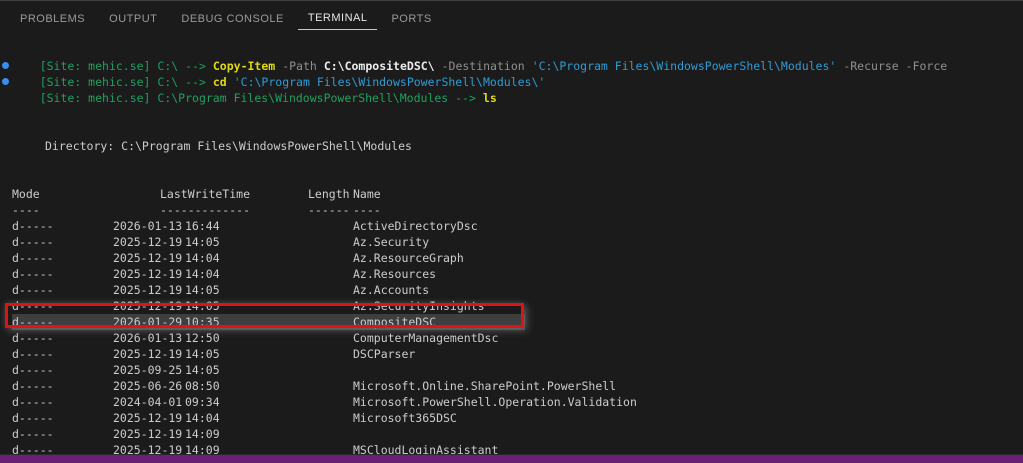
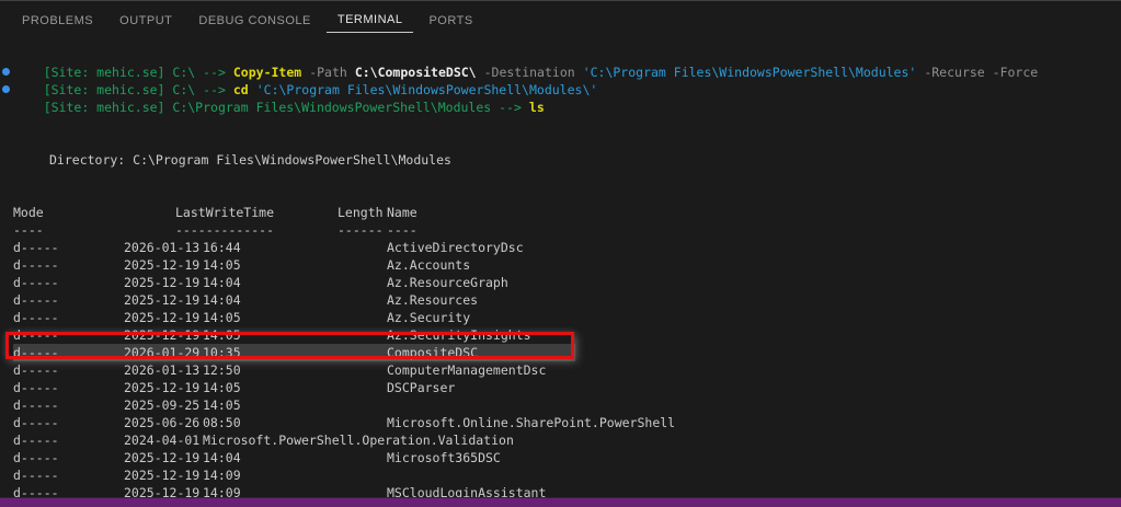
  PROBLEMS
  OUTPUT
  DEBUG CONSOLE
  TERMINAL
  PORTS
  [Site: mehic.se] C:\ --> Copy-Item -Path C:\CompositeDSC\ -Destination 'C:\Program Files\WindowsPowerShell\Modules' -Recurse -Force
  [Site: mehic.se] C:\ --> cd 'C:\Program Files\WindowsPowerShell\Modules\'
  [Site: mehic.se] C:\Program Files\WindowsPowerShell\Modules --> ls
  Directory: C:\Program Files\WindowsPowerShell\Modules
  Mode
  LastWriteTime
  Length
  Name
  ----
  -------------
  ------
  ----
  d-----
  2026-01-13
  16:44
  ActiveDirectoryDsc
  d-----
  2025-12-19
  14:05
- Az.Security
+ Az.Accounts
  d-----
  2025-12-19
  14:04
  Az.ResourceGraph
  d-----
  2025-12-19
  14:04
  Az.Resources
  d-----
  2025-12-19
  14:05
- Az.Accounts
+ Az.Security
  d-----
  2025-12-19
  14:05
  Az.SecurityInsights
  d-----
  2026-01-29
  10:35
  CompositeDSC
  d-----
  2026-01-13
  12:50
  ComputerManagementDsc
  d-----
  2025-12-19
  14:05
  DSCParser
  d-----
  2025-09-25
  14:05
  d-----
  2025-06-26
  08:50
  Microsoft.Online.SharePoint.PowerShell
  d-----
  2024-04-01
- 09:34
  Microsoft.PowerShell.Operation.Validation
  d-----
  2025-12-19
  14:04
  Microsoft365DSC
  d-----
  2025-12-19
  14:09
  d-----
  2025-12-19
  14:09
  MSCloudLoginAssistant
